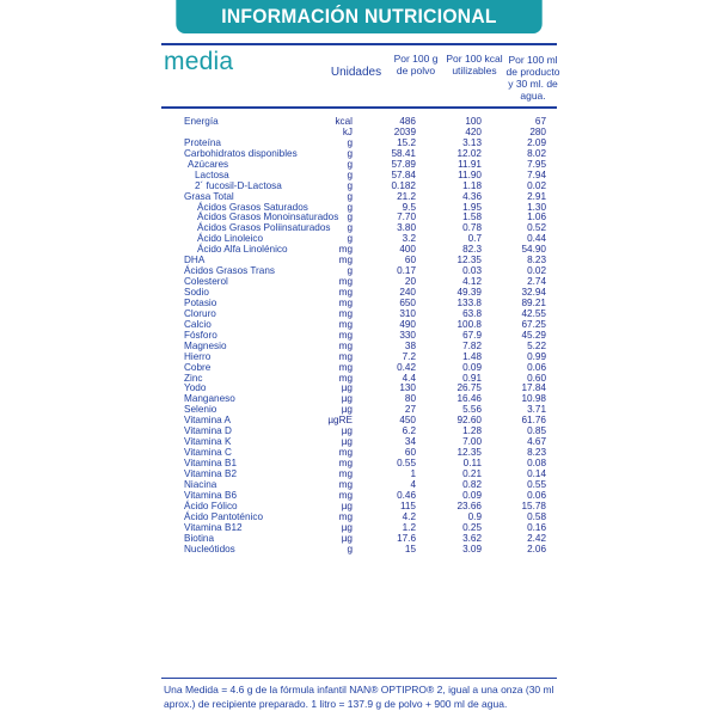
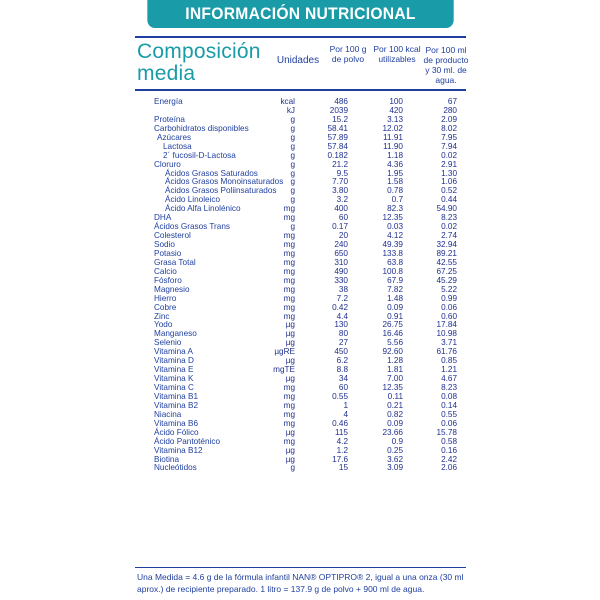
  INFORMACIÓN NUTRICIONAL
+ Composición
  media
  Unidades
  Por 100 g
  de polvo
  Por 100 kcal
  utilizables
  Por 100 ml
  de producto
  y 30 ml. de agua.
  Energía
  kcal
  486
  100
  67
  kJ
  2039
  420
  280
  Proteína
  g
  15.2
  3.13
  2.09
  Carbohidratos disponibles
  g
  58.41
  12.02
  8.02
  Azúcares
  g
  57.89
  11.91
  7.95
  Lactosa
  g
  57.84
  11.90
  7.94
  2´ fucosil-D-Lactosa
  g
  0.182
  1.18
  0.02
- Grasa Total
+ Cloruro
  g
  21.2
  4.36
  2.91
  Ácidos Grasos Saturados
  g
  9.5
  1.95
  1.30
  Ácidos Grasos Monoinsaturados
  g
  7.70
  1.58
  1.06
  Ácidos Grasos Poliinsaturados
  g
  3.80
  0.78
  0.52
  Ácido Linoleico
  g
  3.2
  0.7
  0.44
  Ácido Alfa Linolénico
  mg
  400
  82.3
  54.90
  DHA
  mg
  60
  12.35
  8.23
  Ácidos Grasos Trans
  g
  0.17
  0.03
  0.02
  Colesterol
  mg
  20
  4.12
  2.74
  Sodio
  mg
  240
  49.39
  32.94
  Potasio
  mg
  650
  133.8
  89.21
- Cloruro
+ Grasa Total
  mg
  310
  63.8
  42.55
  Calcio
  mg
  490
  100.8
  67.25
  Fósforo
  mg
  330
  67.9
  45.29
  Magnesio
  mg
  38
  7.82
  5.22
  Hierro
  mg
  7.2
  1.48
  0.99
  Cobre
  mg
  0.42
  0.09
  0.06
  Zinc
  mg
  4.4
  0.91
  0.60
  Yodo
  µg
  130
  26.75
  17.84
  Manganeso
  µg
  80
  16.46
  10.98
  Selenio
  µg
  27
  5.56
  3.71
  Vitamina A
  µgRE
  450
  92.60
  61.76
  Vitamina D
  µg
  6.2
  1.28
  0.85
+ Vitamina E
+ mgTE
+ 8.8
+ 1.81
+ 1.21
  Vitamina K
  µg
  34
  7.00
  4.67
  Vitamina C
  mg
  60
  12.35
  8.23
  Vitamina B1
  mg
  0.55
  0.11
  0.08
  Vitamina B2
  mg
  1
  0.21
  0.14
  Niacina
  mg
  4
  0.82
  0.55
  Vitamina B6
  mg
  0.46
  0.09
  0.06
  Ácido Fólico
  µg
  115
  23.66
  15.78
  Ácido Pantoténico
  mg
  4.2
  0.9
  0.58
  Vitamina B12
  µg
  1.2
  0.25
  0.16
  Biotina
  µg
  17.6
  3.62
  2.42
  Nucleótidos
  g
  15
  3.09
  2.06
  Una Medida = 4.6 g de la fórmula infantil NAN® OPTIPRO® 2, igual a una onza (30 ml aprox.) de recipiente preparado. 1 litro = 137.9 g de polvo + 900 ml de agua.
